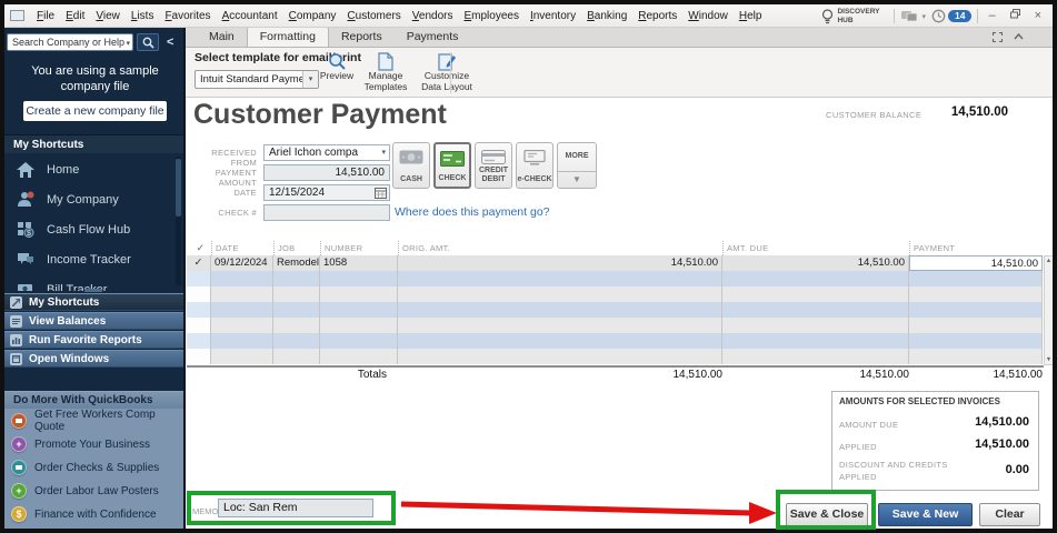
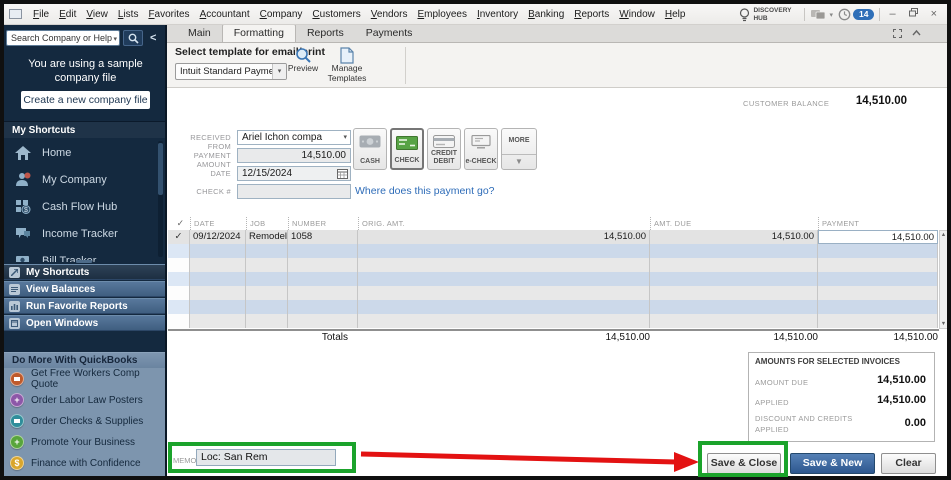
  File
  Edit
  View
  Lists
  Favorites
  Accountant
  Company
  Customers
  Vendors
  Employees
  Inventory
  Banking
  Reports
  Window
  Help
  14
  –
  ×
  Search Company or Help
  <
  You are using a sample company file
  Create a new company file
  My Shortcuts
  Home
  My Company
  Cash Flow Hub
  Income Tracker
  Bill Trar
  My Shortcuts
  View Balances
  Run Favorite Reports
  Open Windows
  Do More With QuickBooks
  Get Free Workers Comp Quote
  +
- Promote Your Business
+ Order Labor Law Posters
  Order Checks & Supplies
  +
- Order Labor Law Posters
+ Promote Your Business
  $
  Finance with Confidence
  Main
  Formatting
  Reports
  Payments
  Select template for emairint
  Intuit Standard Paym
  Preview
  Manage Templates
- Customize Data Layout
- Customer Payment
  CUSTOMER BALANCE
  14,510.00
  RECEIVED FROM
  Ariel Ichon compa
  PAYMENT AMOUNT
  14,510.00
  DATE
  12/15/2024
  CHECK #
  ▼
  Where does this payment go?
  ✓
  DATE
  JOB
  NUMBER
  ORIG. AMT.
  AMT. DUE
  PAYMENT
  ✓
  09/12/2024
  Remodel
  1058
  14,510.00
  14,510.00
  14,510.00
  Totals
  14,510.00
  14,510.00
  14,510.00
  AMOUNTS FOR SELECTED INVOICES
  AMOUNT DUE
  14,510.00
  APPLIED
  14,510.00
  DISCOUNT AND CREDITS APPLIED
  0.00
  MEMO
  Loc: San Rem
  Save & Close
  Save & New
  Clear
